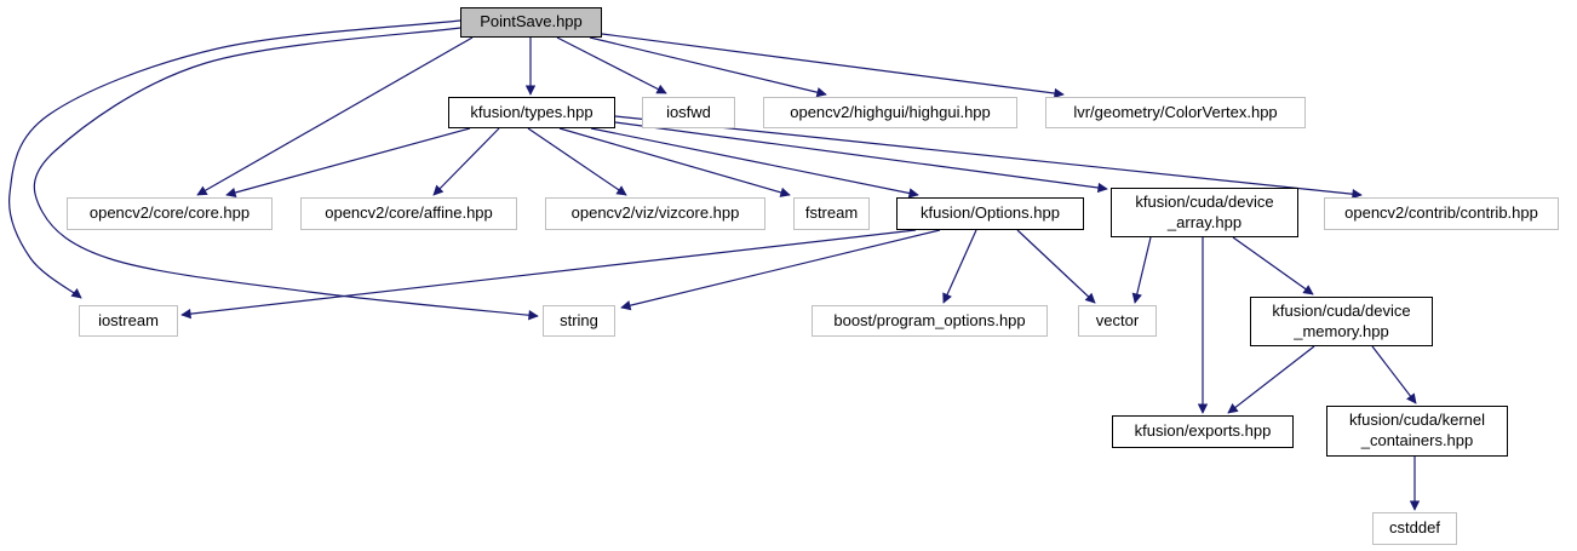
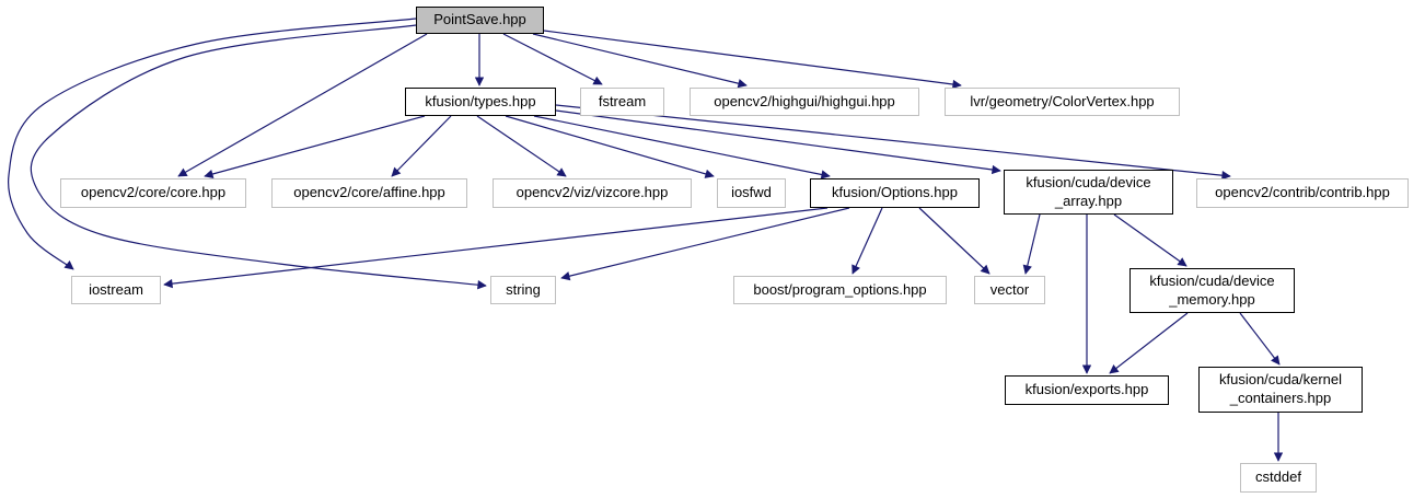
  PointSave.hpp
  kfusion/types.hpp
- iosfwd
+ fstream
  opencv2/highgui/highgui.hpp
  lvr/geometry/ColorVertex.hpp
  opencv2/core/core.hpp
  opencv2/core/affine.hpp
  opencv2/viz/vizcore.hpp
- fstream
+ iosfwd
  kfusion/Options.hpp
  kfusion/cuda/device
  _array.hpp
  opencv2/contrib/contrib.hpp
  iostream
  string
  boost/program_options.hpp
  vector
  kfusion/cuda/device
  _memory.hpp
  kfusion/exports.hpp
  kfusion/cuda/kernel
  _containers.hpp
  cstddef
